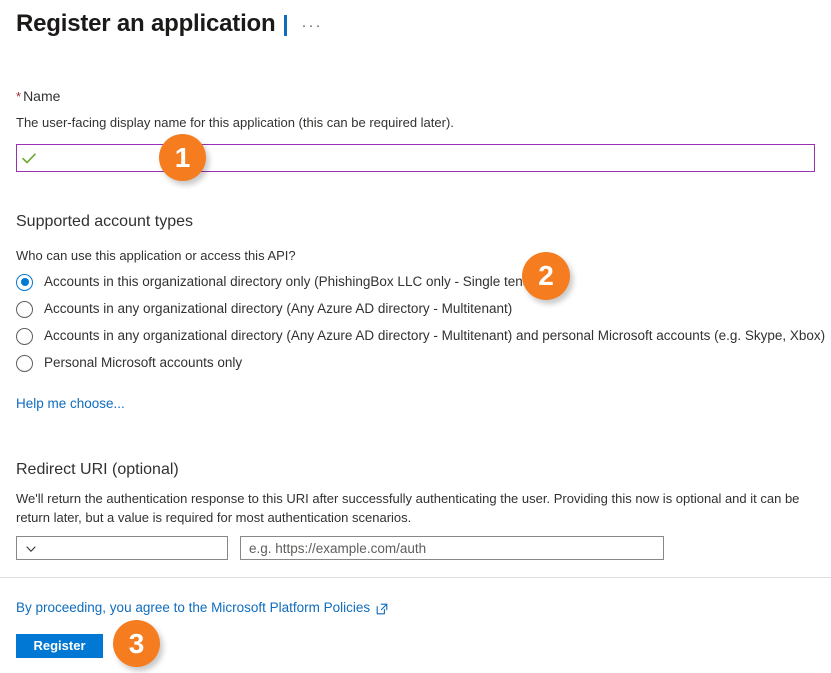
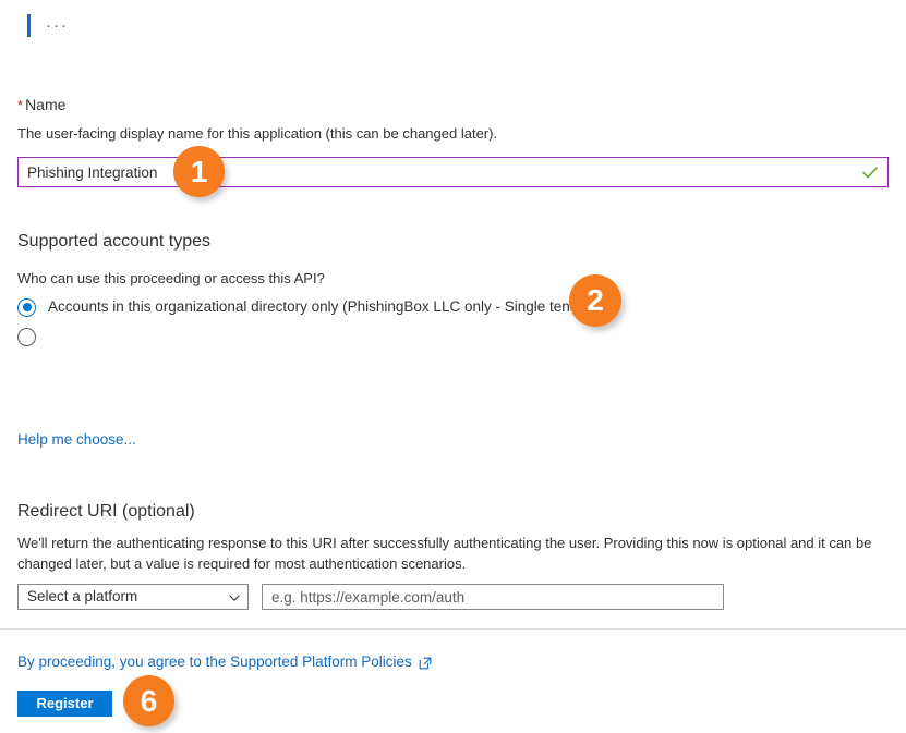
- Register an application
  ···
  * Name
- The user-facing display name for this application (this can be required later).
+ The user-facing display name for this application (this can be changed later).
+ Phishing Integration
  Supported account types
- Who can use this application or access this API?
+ Who can use this proceeding or access this API?
  Accounts in this organizational directory only (PhishingBox LLC only - Single ten
- Accounts in any organizational directory (Any Azure AD directory - Multitenant)
- Accounts in any organizational directory (Any Azure AD directory - Multitenant) and personal Microsoft accounts (e.g. Skype, Xbox)
- Personal Microsoft accounts only
  Help me choose...
  Redirect URI (optional)
- We'll return the authentication response to this URI after successfully authenticating the user. Providing this now is optional and it can be
+ We'll return the authenticating response to this URI after successfully authenticating the user. Providing this now is optional and it can be
- return later, but a value is required for most authentication scenarios.
+ changed later, but a value is required for most authentication scenarios.
+ Select a platform
  e.g. https://example.com/auth
- By proceeding, you agree to the Microsoft Platform Policies
+ By proceeding, you agree to the Supported Platform Policies
  Register
  1
  2
- 3
+ 6
